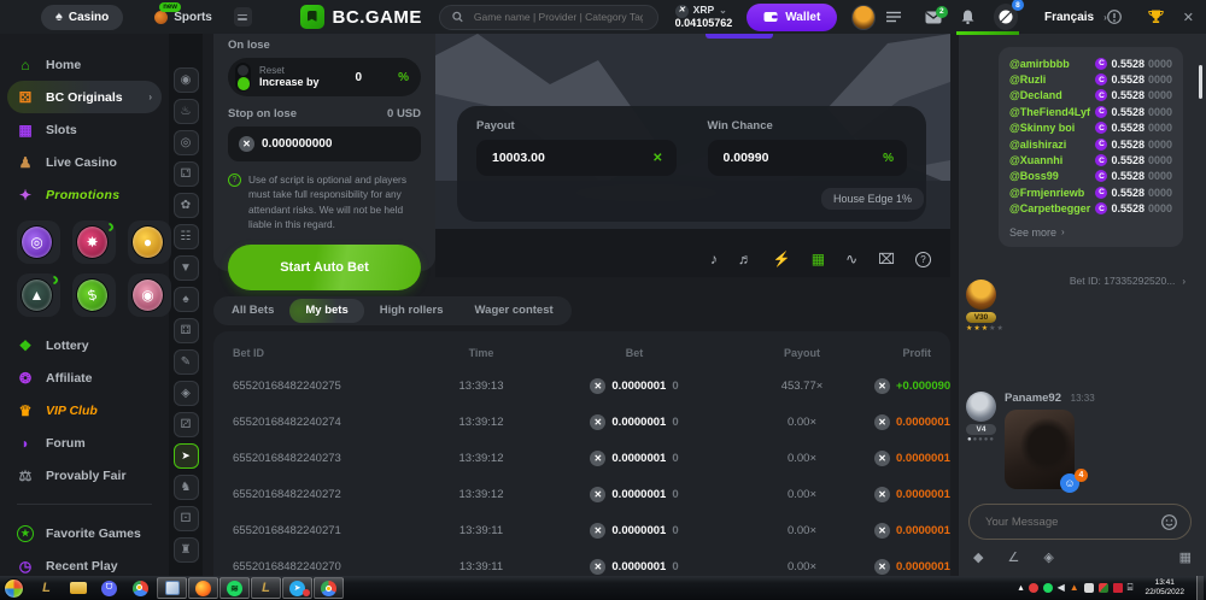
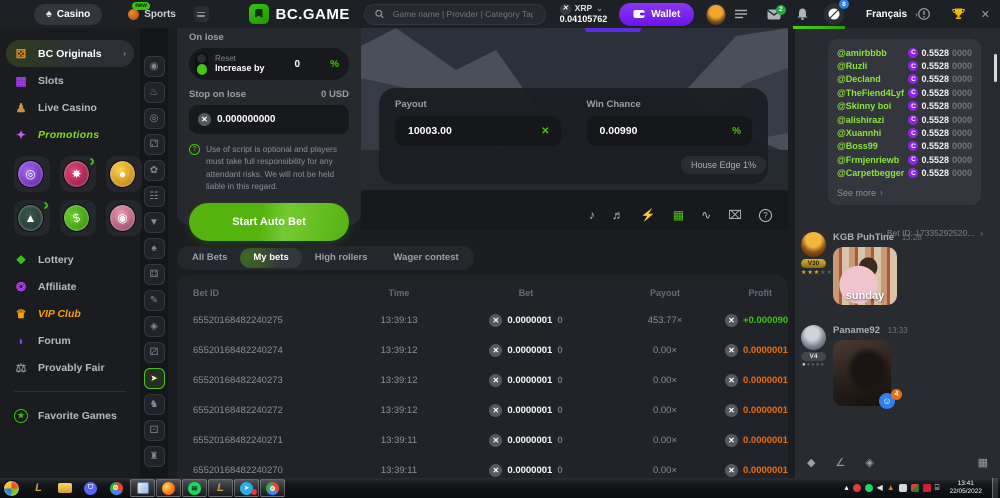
  ♠
  Casino
  Sports
  BC.GAME
  Game name | Provider | Category Ta
  XRP
  ⌄
  0.04105762
  Wallet
  Français
  ›
  ✕
- ⌂
- Home
  ⚄
  BC Originals
  ›
  ▦
  Slots
  ♟
  Live Casino
  ✦
  Promotions
  ◎
  ✸
  ●
  ▲
  ◉
  ❖
  Lottery
  ❂
  Affiliate
  ♛
  VIP Club
  ◗
  Forum
  ⚖
  Provably Fair
  ★
  Favorite Games
- ◷
- Recent Play
  ◉
  ♨
  ◎
  ⚁
  ✿
  ☷
  ▼
  ♠
  ⚃
  ✎
  ◈
  ⚂
  ➤
  ♞
  ⚀
  ♜
  On lose
  Reset
  Increase by
  0
  %
  Stop on lose
  0 USD
  ✕
  0.000000000
  Use of script is optional and players must take full responsibility for any attendant risks. We will not be held liable in this regard.
  Start Auto Bet
  Payout
  10003.00
  ✕
  Win Chance
  0.00990
  %
  House Edge 1%
  ♪
  ♬
  ⚡
  ▦
  ∿
  ⌧
  ?
  All Bets
  My bets
  High rollers
  Wager contest
  Bet ID
  Time
  Bet
  Payout
  Profit
  65520168482240275
  13:39:13
  ✕
  0.0000001
  0
  453.77×
  ✕
  +0.000090
  65520168482240274
  13:39:12
  ✕
  0.0000001
  0
  0.00×
  ✕
  0.0000001
  65520168482240273
  13:39:12
  ✕
  0.0000001
  0
  0.00×
  ✕
  0.0000001
  65520168482240272
  13:39:12
  ✕
  0.0000001
  0
  0.00×
  ✕
  0.0000001
  65520168482240271
  13:39:11
  ✕
  0.0000001
  0
  0.00×
  ✕
  0.0000001
  65520168482240270
  13:39:11
  ✕
  0.0000001
  0
  0.00×
  ✕
  0.0000001
  @amirbbbb
  0.5528
  0000
  @Ruzli
  0.5528
  0000
  @Decland
  0.5528
  0000
  @TheFiend4Lyf
  0.5528
  0000
  @Skinny boi
  0.5528
  0000
  @alishirazi
  0.5528
  0000
  @Xuannhi
  0.5528
  0000
  @Boss99
  0.5528
  0000
  @Frmjenriewb
  0.5528
  0000
  @Carpetbegger
  0.5528
  0000
  See more
  ›
  Bet ID: 17335292520...
  ›
+ KGB PuhTine 13:28
+ sunday
  Paname92 13:33
  ☺
- Your Message
  ◆
  ∠
  ◈
  ▦
  L
  ≋
  L
  ▴
  ◀
  ▲
  ⌸
